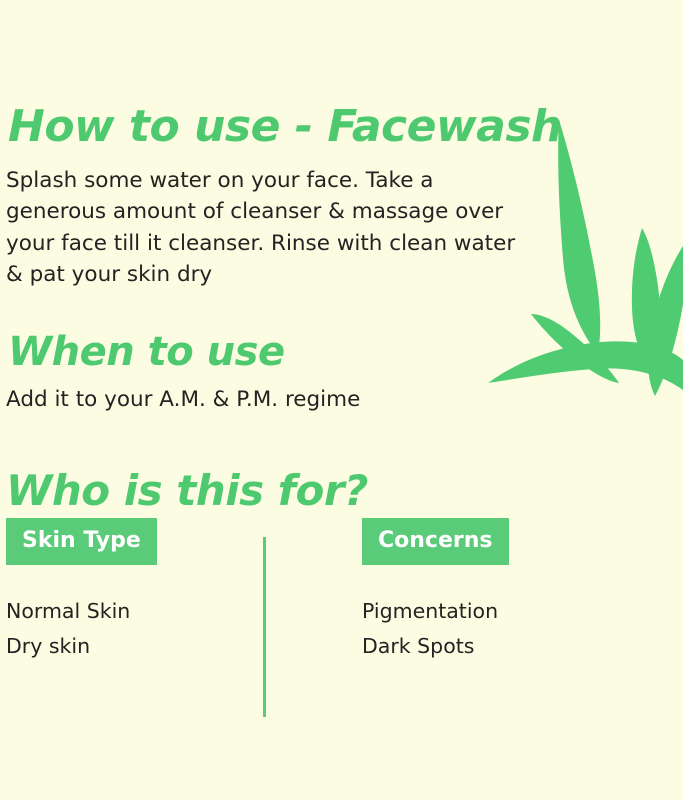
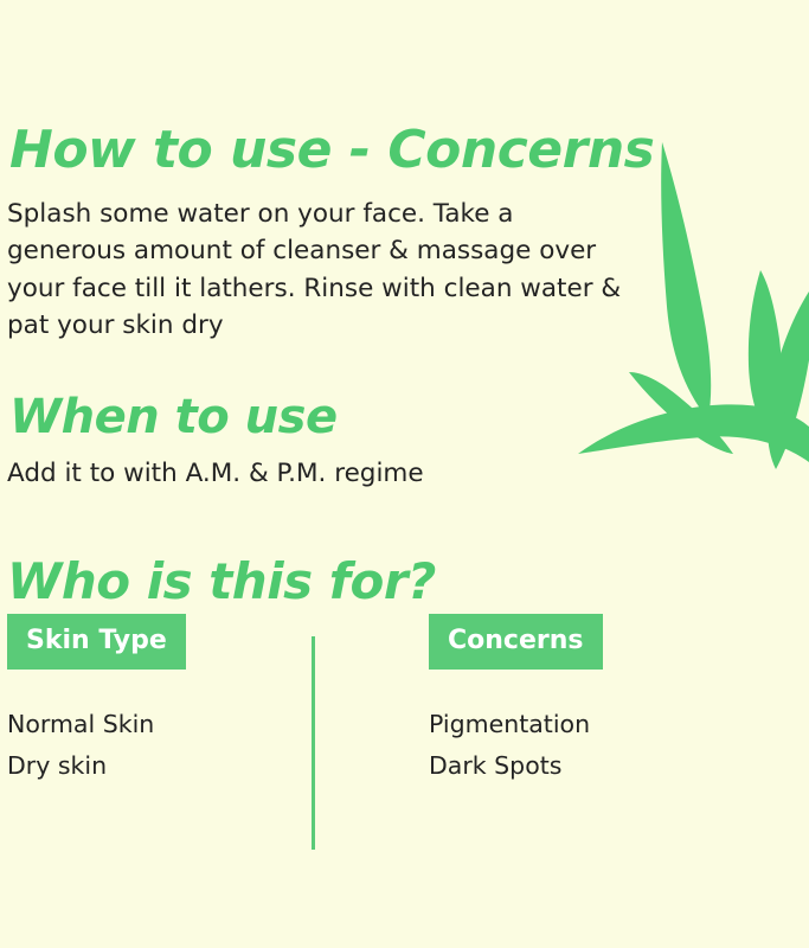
- How to use - Facewash
+ How to use - Concerns
- Splash some water on your face. Take a generous amount of cleanser & massage over your face till it cleanser. Rinse with clean water & pat your skin dry
+ Splash some water on your face. Take a generous amount of cleanser & massage over your face till it lathers. Rinse with clean water & pat your skin dry
  When to use
- Add it to your A.M. & P.M. regime
+ Add it to with A.M. & P.M. regime
  Who is this for?
  Skin Type
  Normal Skin
  Dry skin
  Concerns
  Pigmentation
  Dark Spots
